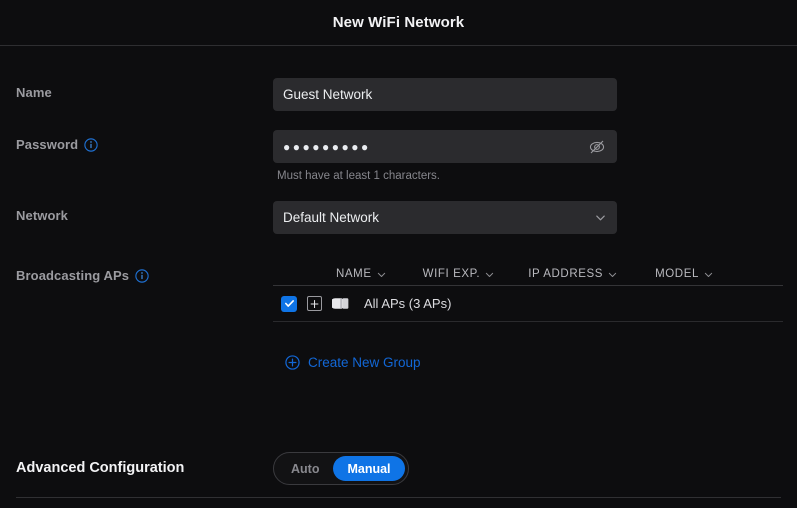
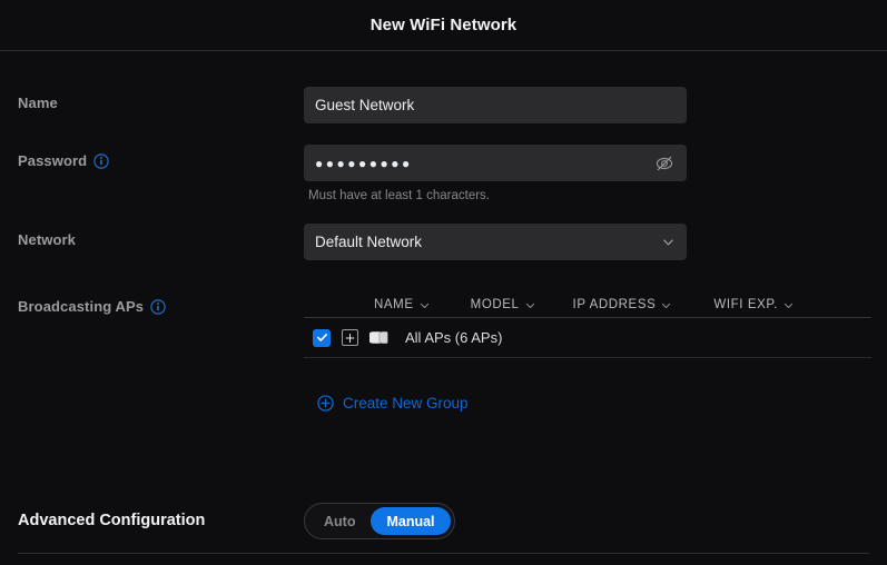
  New WiFi Network
  Name
  Guest Network
  Password
  ●●●●●●●●●
  Must have at least 1 characters.
  Network
  Default Network
  Broadcasting APs
  NAME
- WIFI EXP.
+ MODEL
  IP ADDRESS
- MODEL
+ WIFI EXP.
  +
- All APs (3 APs)
+ All APs (6 APs)
  Create New Group
  Advanced Configuration
  Auto
  Manual
